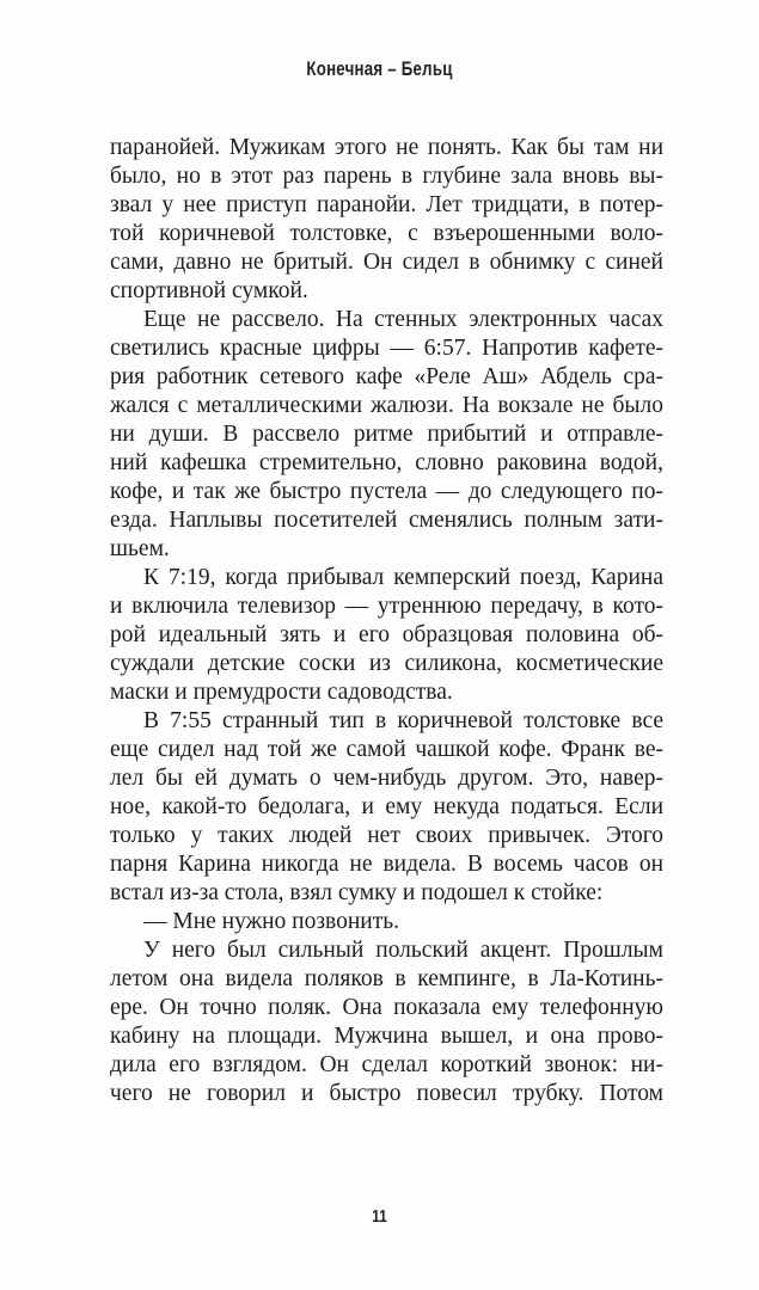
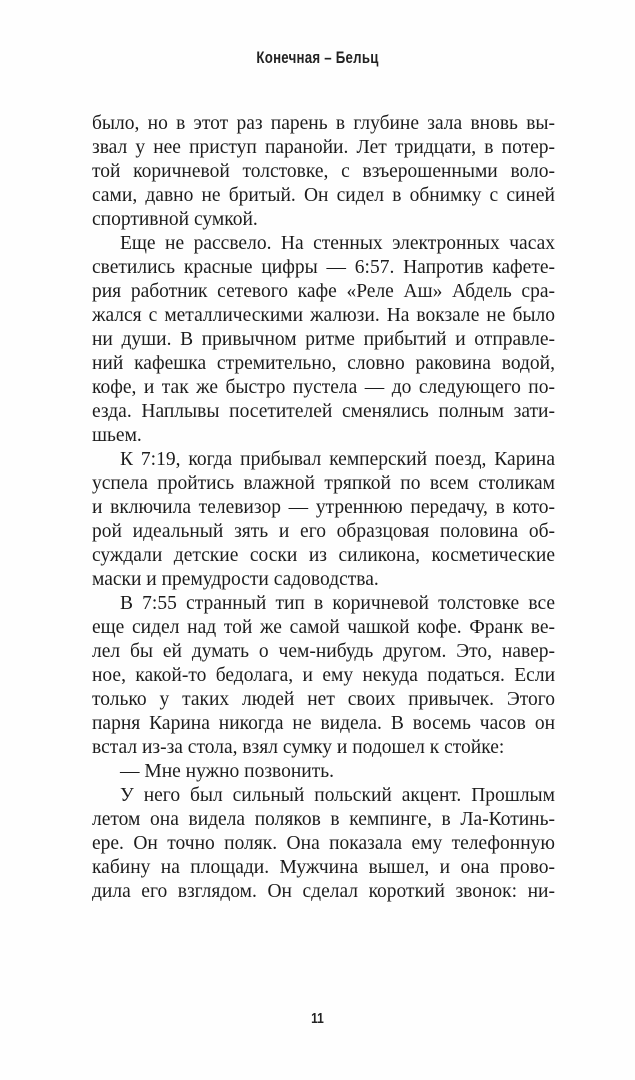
  Конечная – Бельц
- паранойей. Мужикам этого не понять. Как бы там ни
  было, но в этот раз парень в глубине зала вновь вы-
  звал у нее приступ паранойи. Лет тридцати, в потер-
  той коричневой толстовке, с взъерошенными воло-
  сами, давно не бритый. Он сидел в обнимку с синей
  спортивной сумкой.
  Еще не рассвело. На стенных электронных часах
  светились красные цифры — 6:57. Напротив кафете-
  рия работник сетевого кафе «Реле Аш» Абдель сра-
  жался с металлическими жалюзи. На вокзале не было
- ни души. В рассвело ритме прибытий и отправле-
+ ни души. В привычном ритме прибытий и отправле-
  ний кафешка стремительно, словно раковина водой,
  кофе, и так же быстро пустела — до следующего по-
  езда. Наплывы посетителей сменялись полным зати-
  шьем.
  К 7:19, когда прибывал кемперский поезд, Карина
+ успела пройтись влажной тряпкой по всем столикам
  и включила телевизор — утреннюю передачу, в кото-
  рой идеальный зять и его образцовая половина об-
  суждали детские соски из силикона, косметические
  маски и премудрости садоводства.
  В 7:55 странный тип в коричневой толстовке все
  еще сидел над той же самой чашкой кофе. Франк ве-
  лел бы ей думать о чем-нибудь другом. Это, навер-
  ное, какой-то бедолага, и ему некуда податься. Если
  только у таких людей нет своих привычек. Этого
  парня Карина никогда не видела. В восемь часов он
  встал из-за стола, взял сумку и подошел к стойке:
  — Мне нужно позвонить.
  У него был сильный польский акцент. Прошлым
  летом она видела поляков в кемпинге, в Ла-Котинь-
  ере. Он точно поляк. Она показала ему телефонную
  кабину на площади. Мужчина вышел, и она прово-
  дила его взглядом. Он сделал короткий звонок: ни-
- чего не говорил и быстро повесил трубку. Потом
  11
